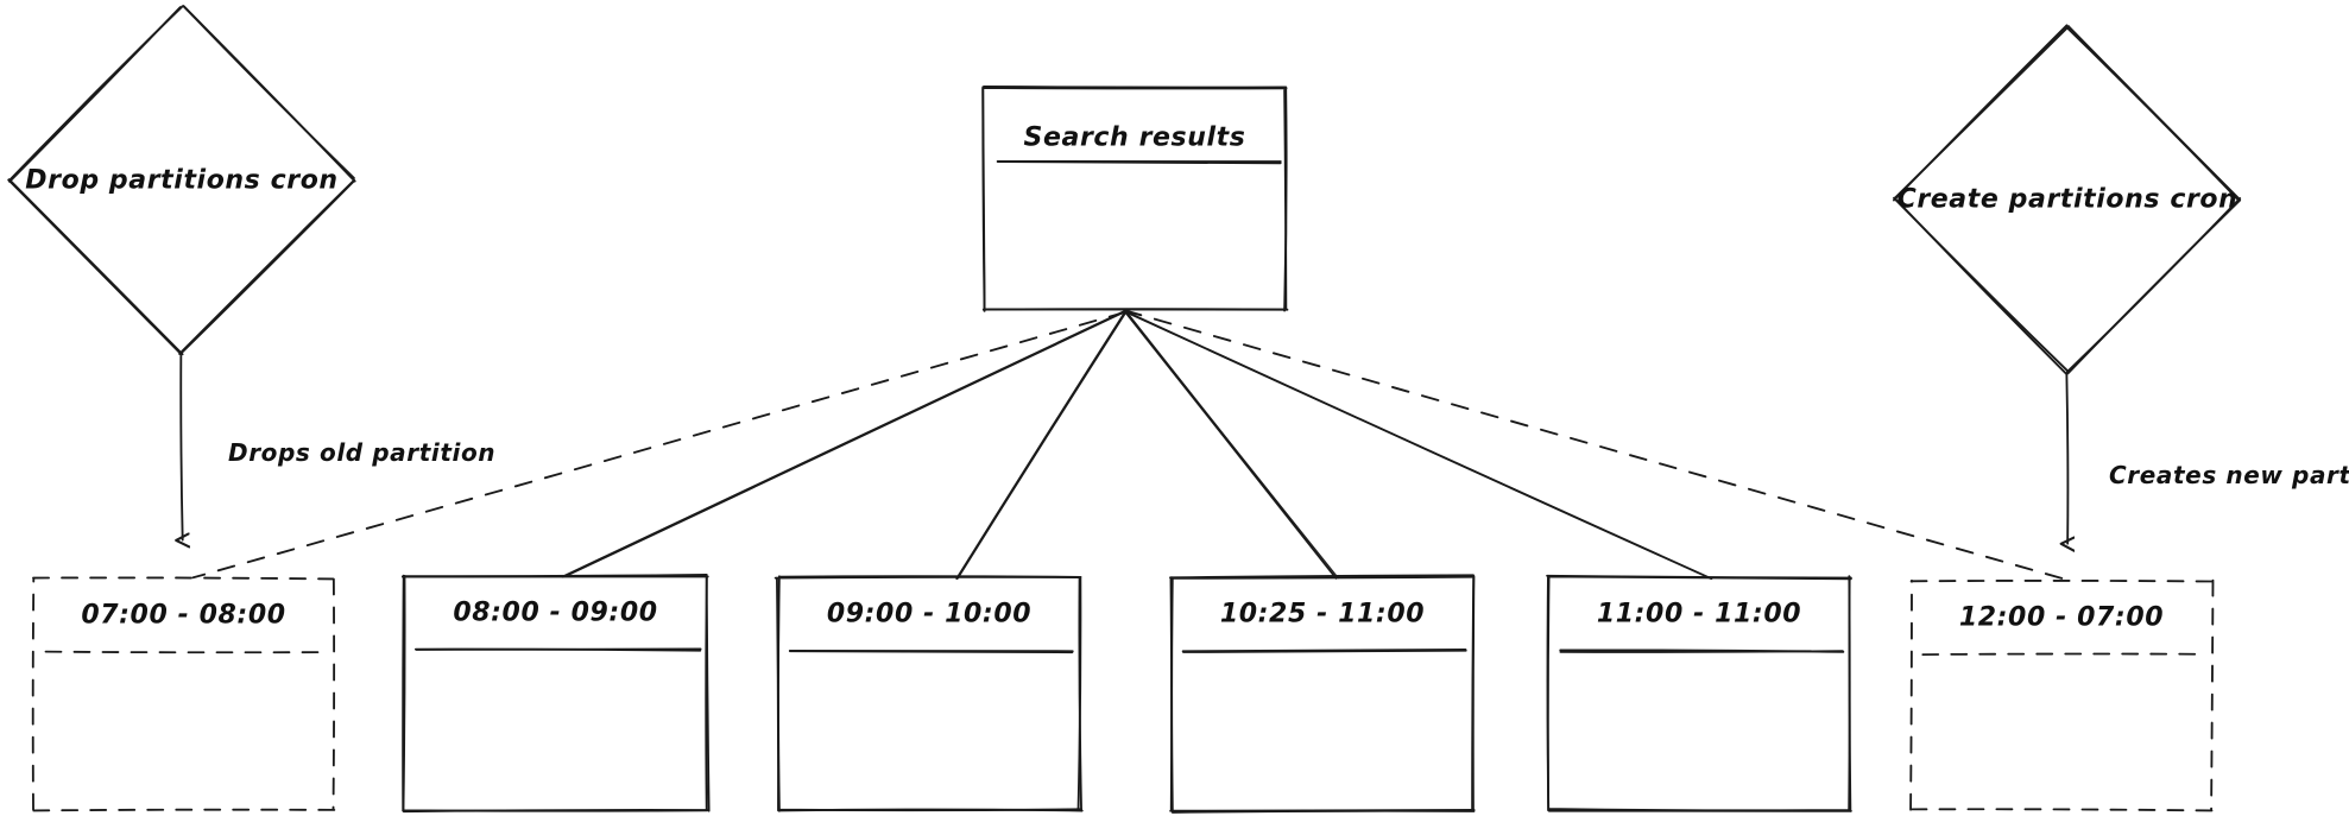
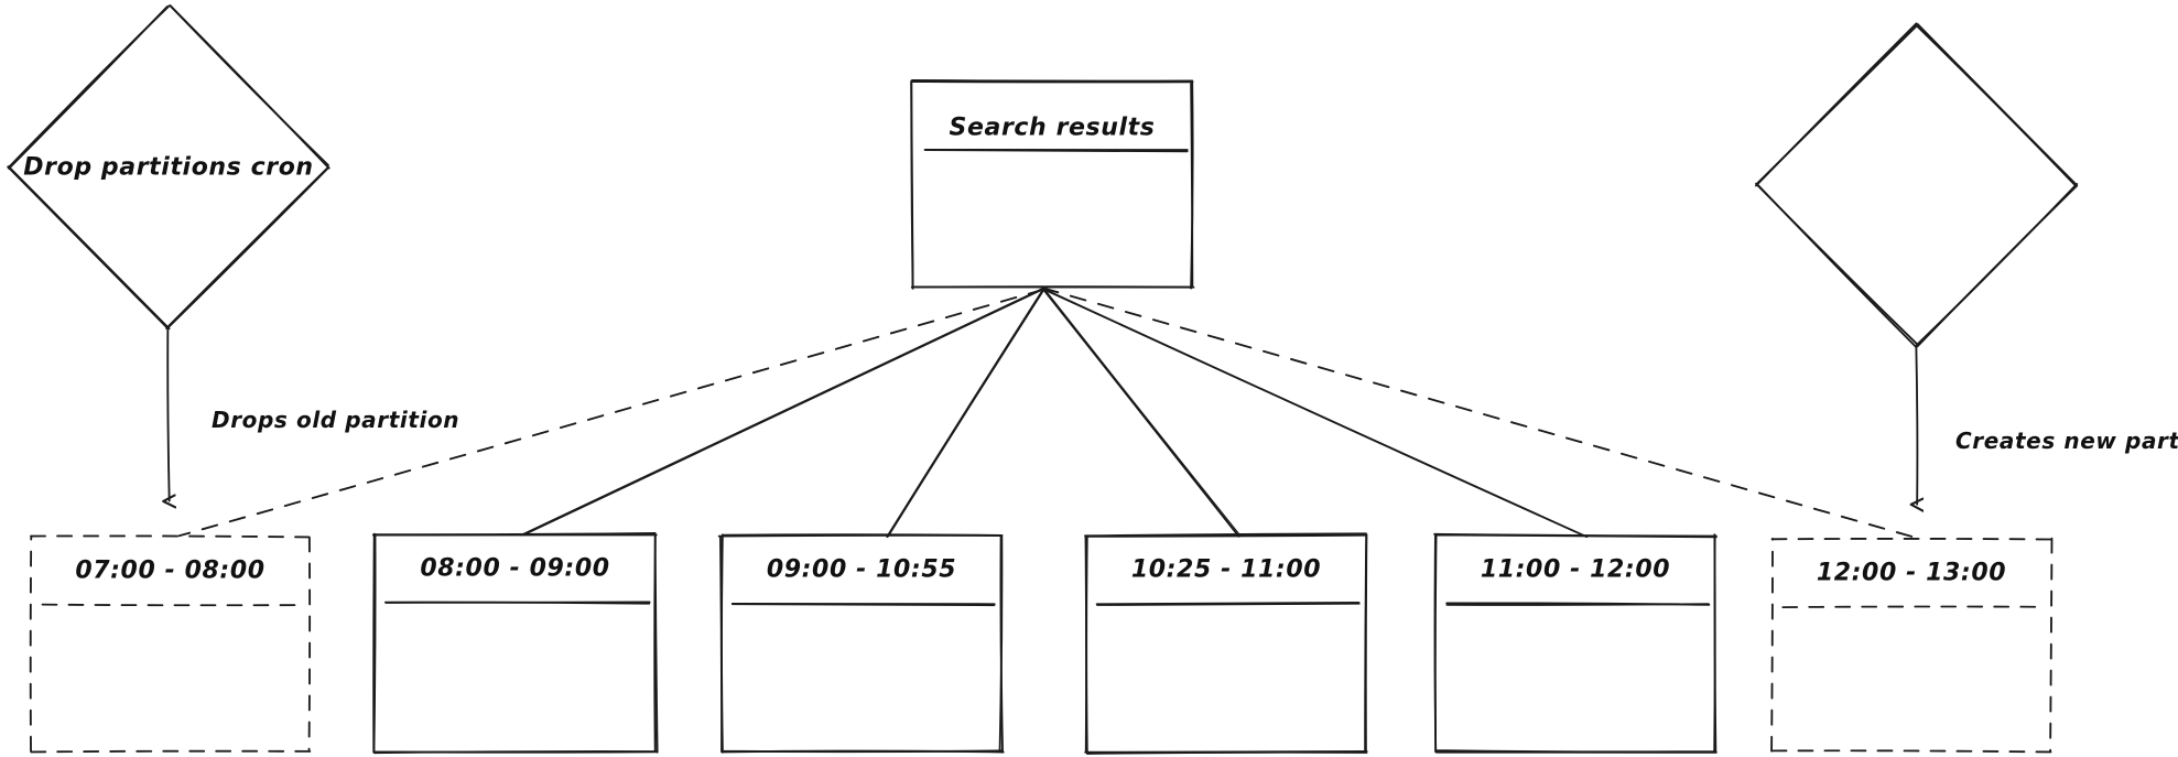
  Drop partitions cron
- Create partitions cron
  Search results
  Drops old partition
  Creates new part
  07:00 - 08:00
  08:00 - 09:00
- 09:00 - 10:00
+ 09:00 - 10:55
  10:25 - 11:00
- 11:00 - 11:00
+ 11:00 - 12:00
- 12:00 - 07:00
+ 12:00 - 13:00
